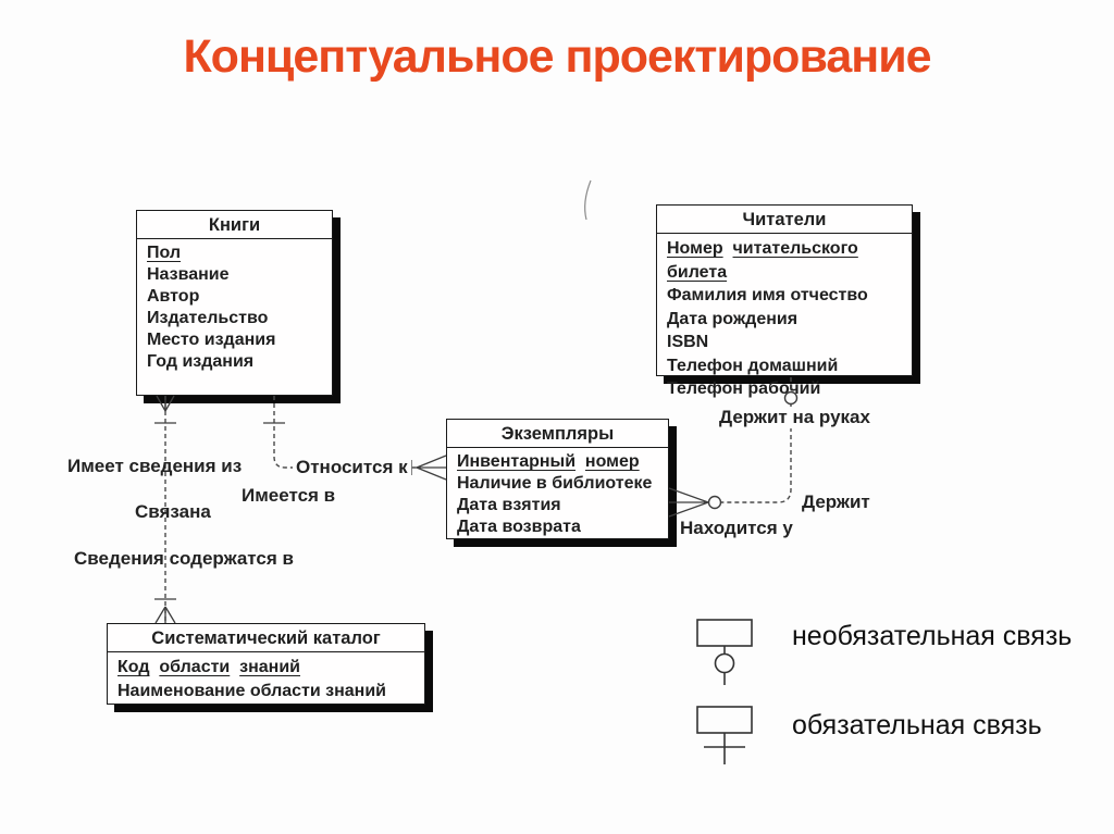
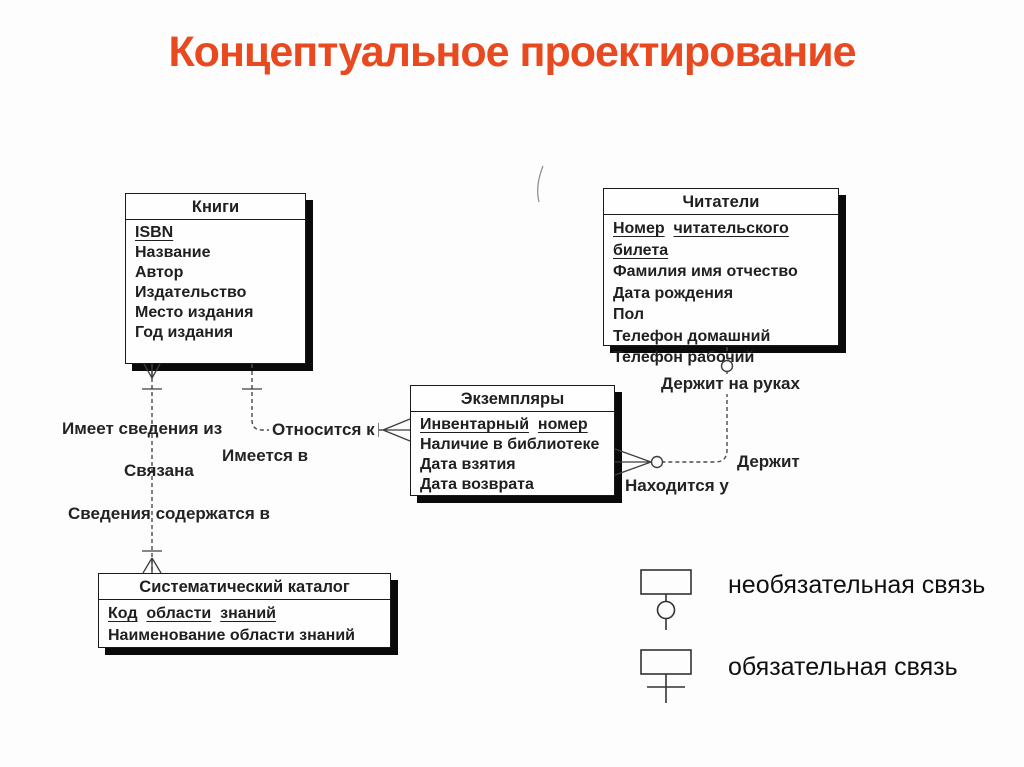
  Концептуальное проектирование
  Книги
- Пол
+ ISBN
  Название
  Автор
  Издательство
  Место издания
  Год издания
  Читатели
  Номер читательского билета
  Фамилия имя отчество
  Дата рождения
- ISBN
+ Пол
  Телефон домашний
  Телефон рабочий
  Экземпляры
  Инвентарный номер
  Наличие в библиотеке
  Дата взятия
  Дата возврата
  Систематический каталог
  Код области знаний
  Наименование области знаний
  Имеет сведения из
  Относится к
  Связана
  Имеется в
  Сведения содержатся в
  Держит на руках
  Держит
  Находится у
  необязательная связь
  обязательная связь
